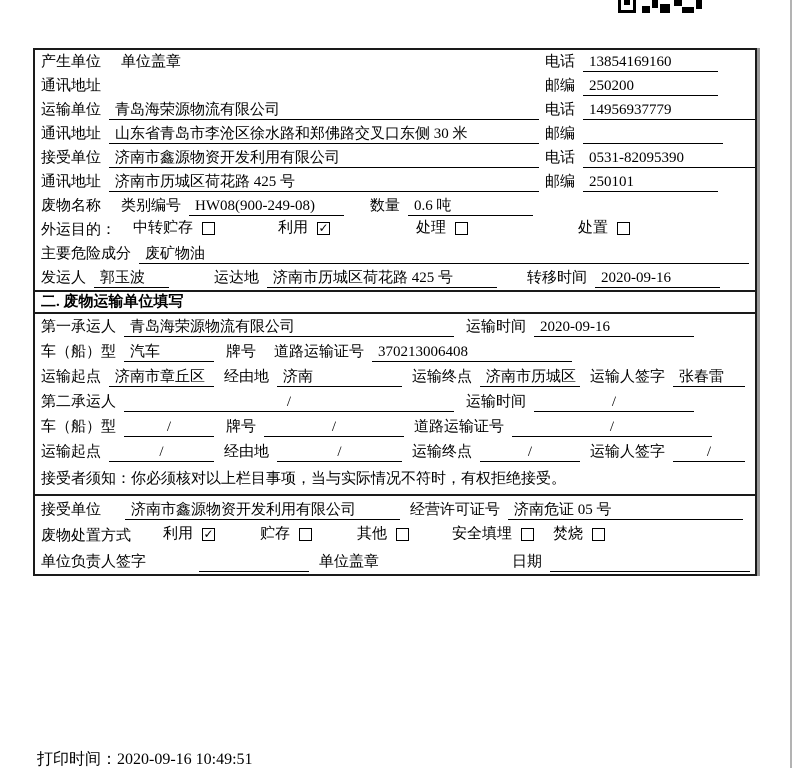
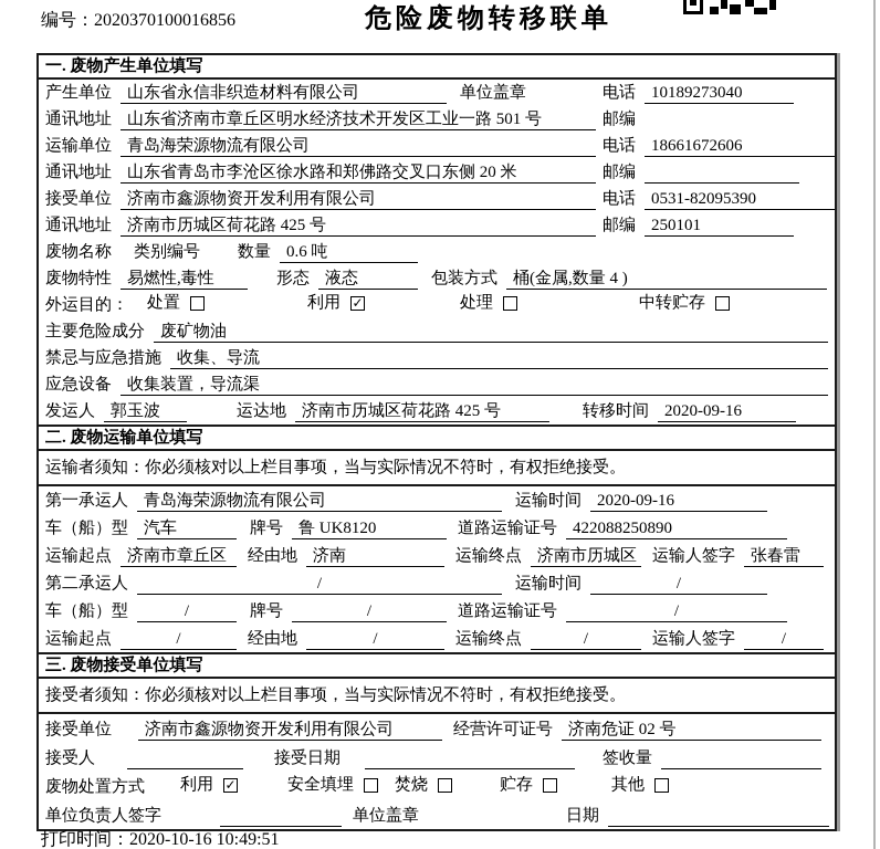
+ 编号：2020370100016856
+ 危险废物转移联单
+ 一. 废物产生单位填写
  产生单位
+ 山东省永信非织造材料有限公司
  单位盖章
  电话
- 13854169160
+ 10189273040
  通讯地址
+ 山东省济南市章丘区明水经济技术开发区工业一路 501 号
  邮编
- 250200
  运输单位
  青岛海荣源物流有限公司
  电话
- 14956937779
+ 18661672606
  通讯地址
- 山东省青岛市李沧区徐水路和郑佛路交叉口东侧 30 米
+ 山东省青岛市李沧区徐水路和郑佛路交叉口东侧 20 米
  邮编
  接受单位
  济南市鑫源物资开发利用有限公司
  电话
  0531-82095390
  通讯地址
  济南市历城区荷花路 425 号
  邮编
  250101
  废物名称
  类别编号
- HW08(900-249-08)
  数量
  0.6 吨
+ 废物特性
+ 易燃性,毒性
+ 形态
+ 液态
+ 包装方式
+ 桶(金属,数量 4 )
  外运目的：
- 中转贮存
+ 处置
  利用
  ✓
  处理
- 处置
+ 中转贮存
  主要危险成分
  废矿物油
+ 禁忌与应急措施
+ 收集、导流
+ 应急设备
+ 收集装置，导流渠
  发运人
  郭玉波
  运达地
  济南市历城区荷花路 425 号
  转移时间
  2020-09-16
  二. 废物运输单位填写
+ 运输者须知：你必须核对以上栏目事项，当与实际情况不符时，有权拒绝接受。
  第一承运人
  青岛海荣源物流有限公司
  运输时间
  2020-09-16
  车（船）型
  汽车
  牌号
+ 鲁 UK8120
  道路运输证号
- 370213006408
+ 422088250890
  运输起点
  济南市章丘区
  经由地
  济南
  运输终点
  济南市历城区
  运输人签字
  张春雷
  第二承运人
  /
  运输时间
  /
  车（船）型
  /
  牌号
  /
  道路运输证号
  /
  运输起点
  /
  经由地
  /
  运输终点
  /
  运输人签字
  /
+ 三. 废物接受单位填写
  接受者须知：你必须核对以上栏目事项，当与实际情况不符时，有权拒绝接受。
  接受单位
  济南市鑫源物资开发利用有限公司
  经营许可证号
- 济南危证 05 号
+ 济南危证 02 号
+ 接受人
+ 接受日期
+ 签收量
  废物处置方式
  利用
  ✓
- 贮存
+ 安全填埋
- 其他
+ 焚烧
- 安全填埋
+ 贮存
- 焚烧
+ 其他
  单位负责人签字
  单位盖章
  日期
- 打印时间：2020-09-16 10:49:51
+ 打印时间：2020-10-16 10:49:51
